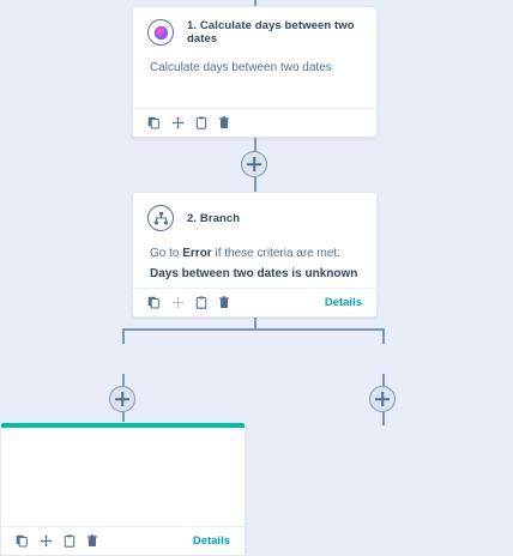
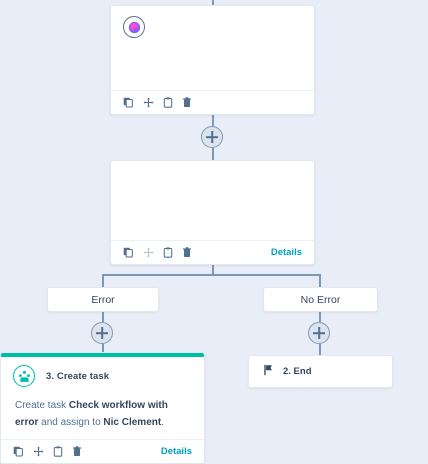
- 1. Calculate days between two dates
- Calculate days between two dates
- 2. Branch
- Go to Error if these criteria are met: Days between two dates is unknown
  Details
+ Error
+ No Error
+ 3. Create task
+ Create task Check workflow with error and assign to Nic Clement.
  Details
+ 2. End
